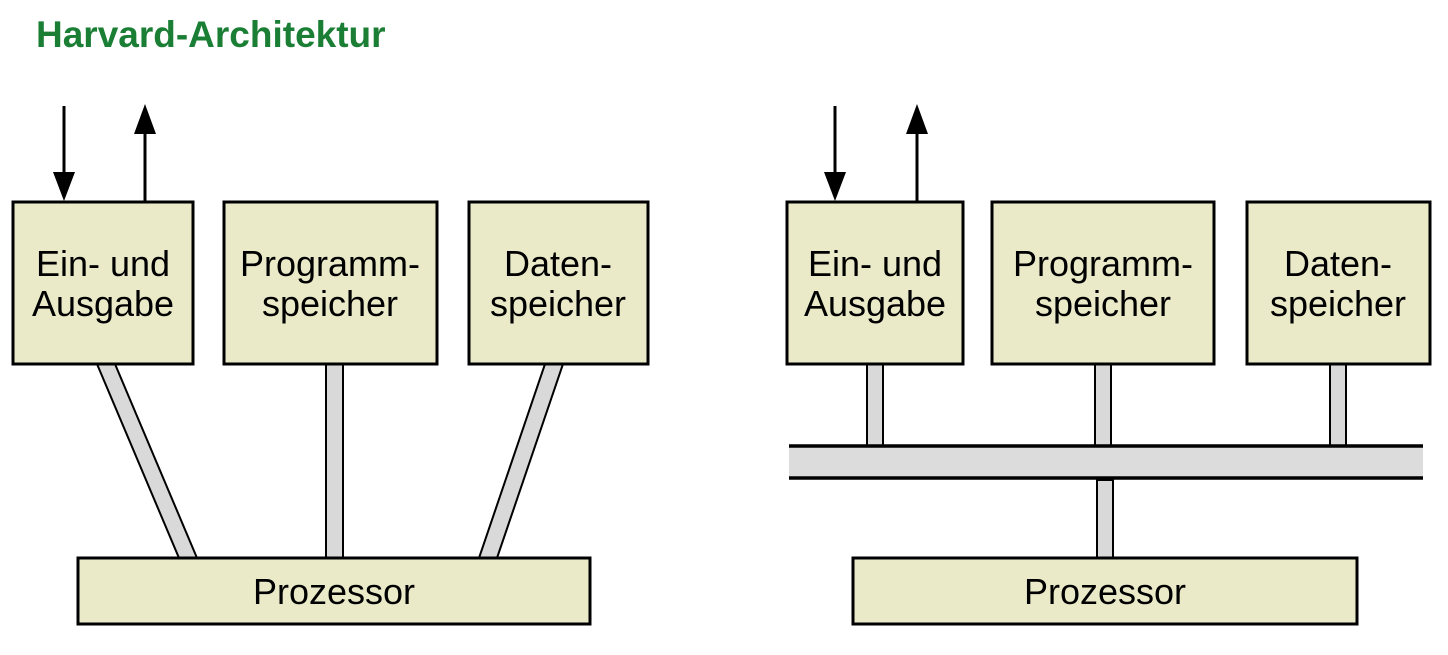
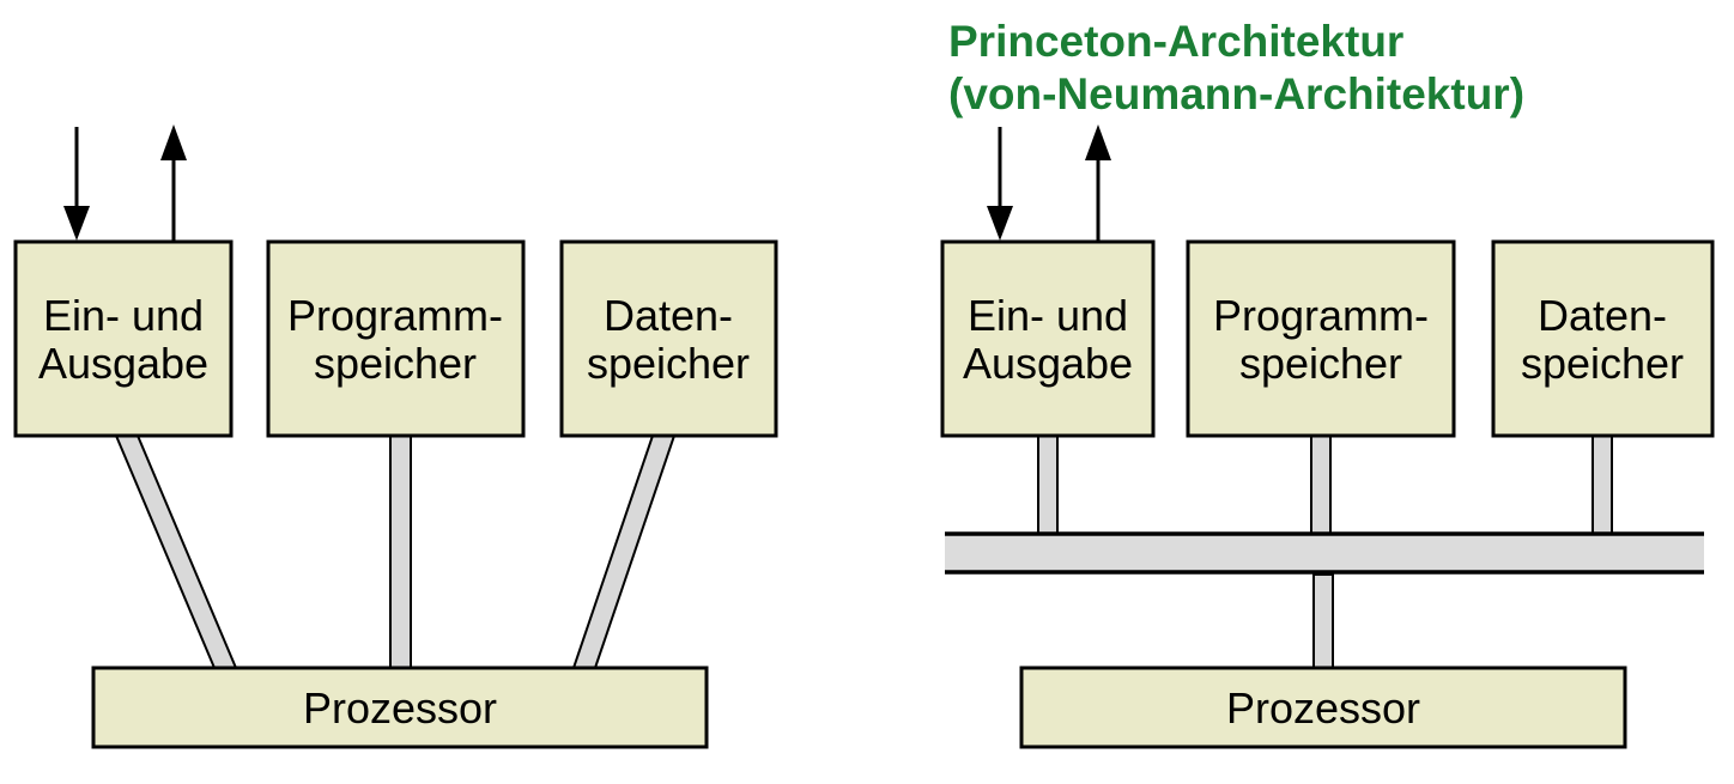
- Harvard-Architektur
  Ein- und
  Ausgabe
  Programm-
  speicher
  Daten-
  speicher
  Prozessor
+ Princeton-Architektur
+ (von-Neumann-Architektur)
  Ein- und
  Ausgabe
  Programm-
  speicher
  Daten-
  speicher
  Prozessor
